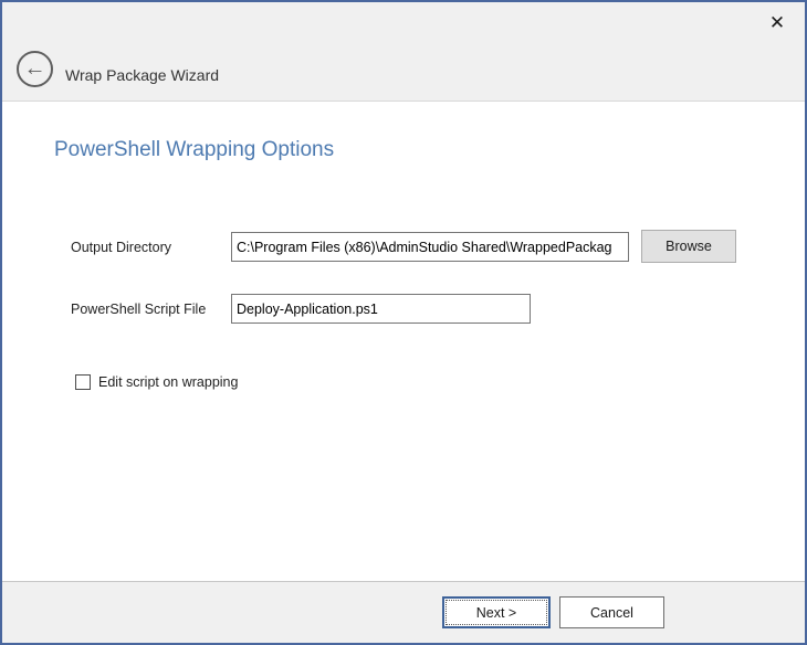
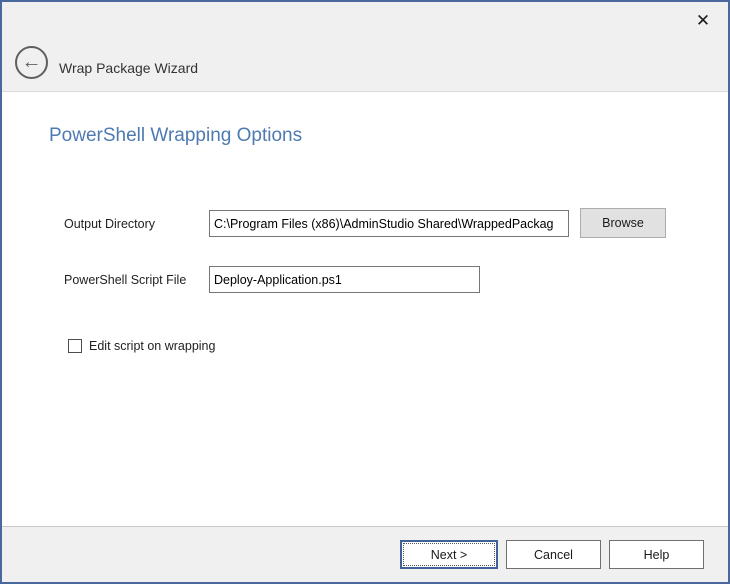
  ✕
  ←
  Wrap Package Wizard
  PowerShell Wrapping Options
  Output Directory
  C:\Program Files (x86)\AdminStudio Shared\WrappedPackag
  Browse
  PowerShell Script File
  Deploy-Application.ps1
  Edit script on wrapping
  Next >
  Cancel
+ Help
